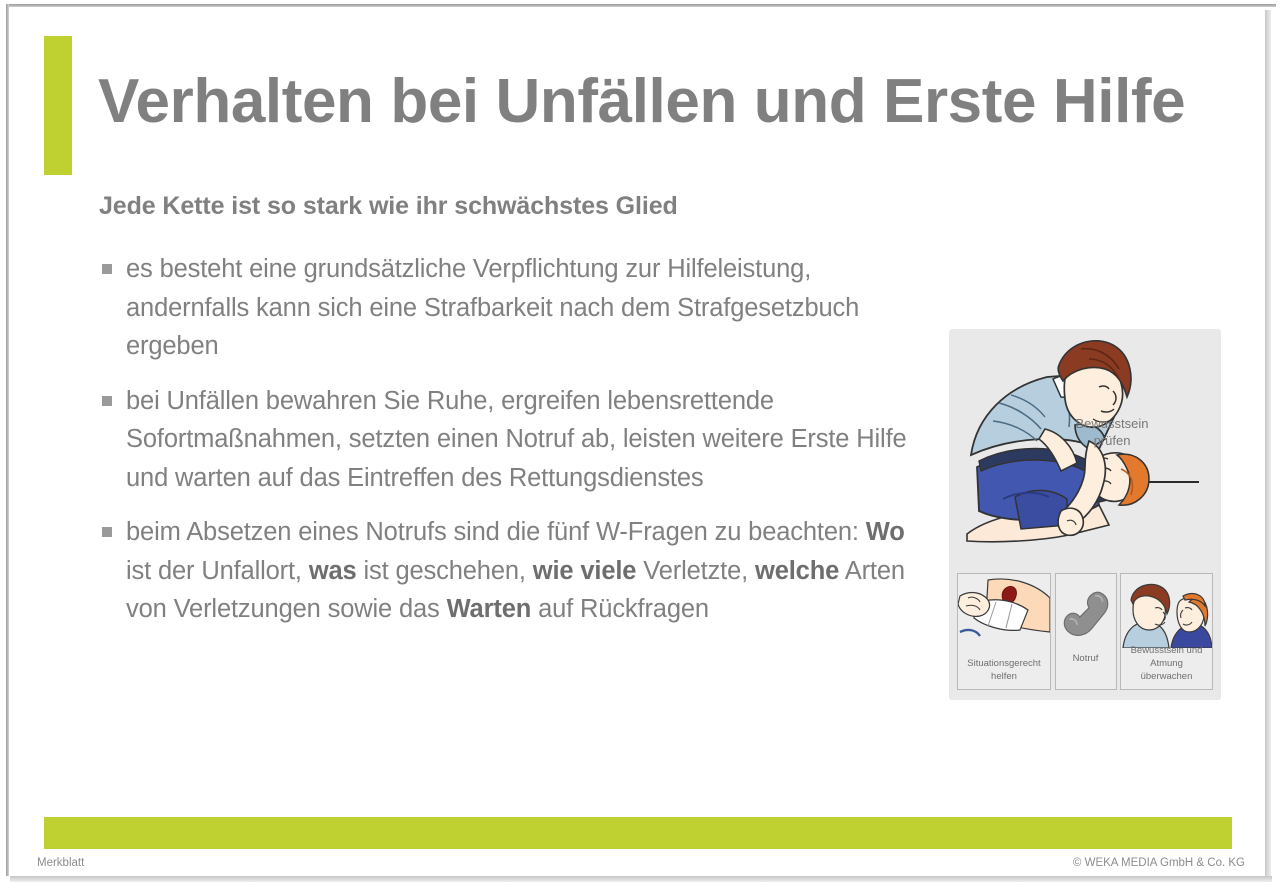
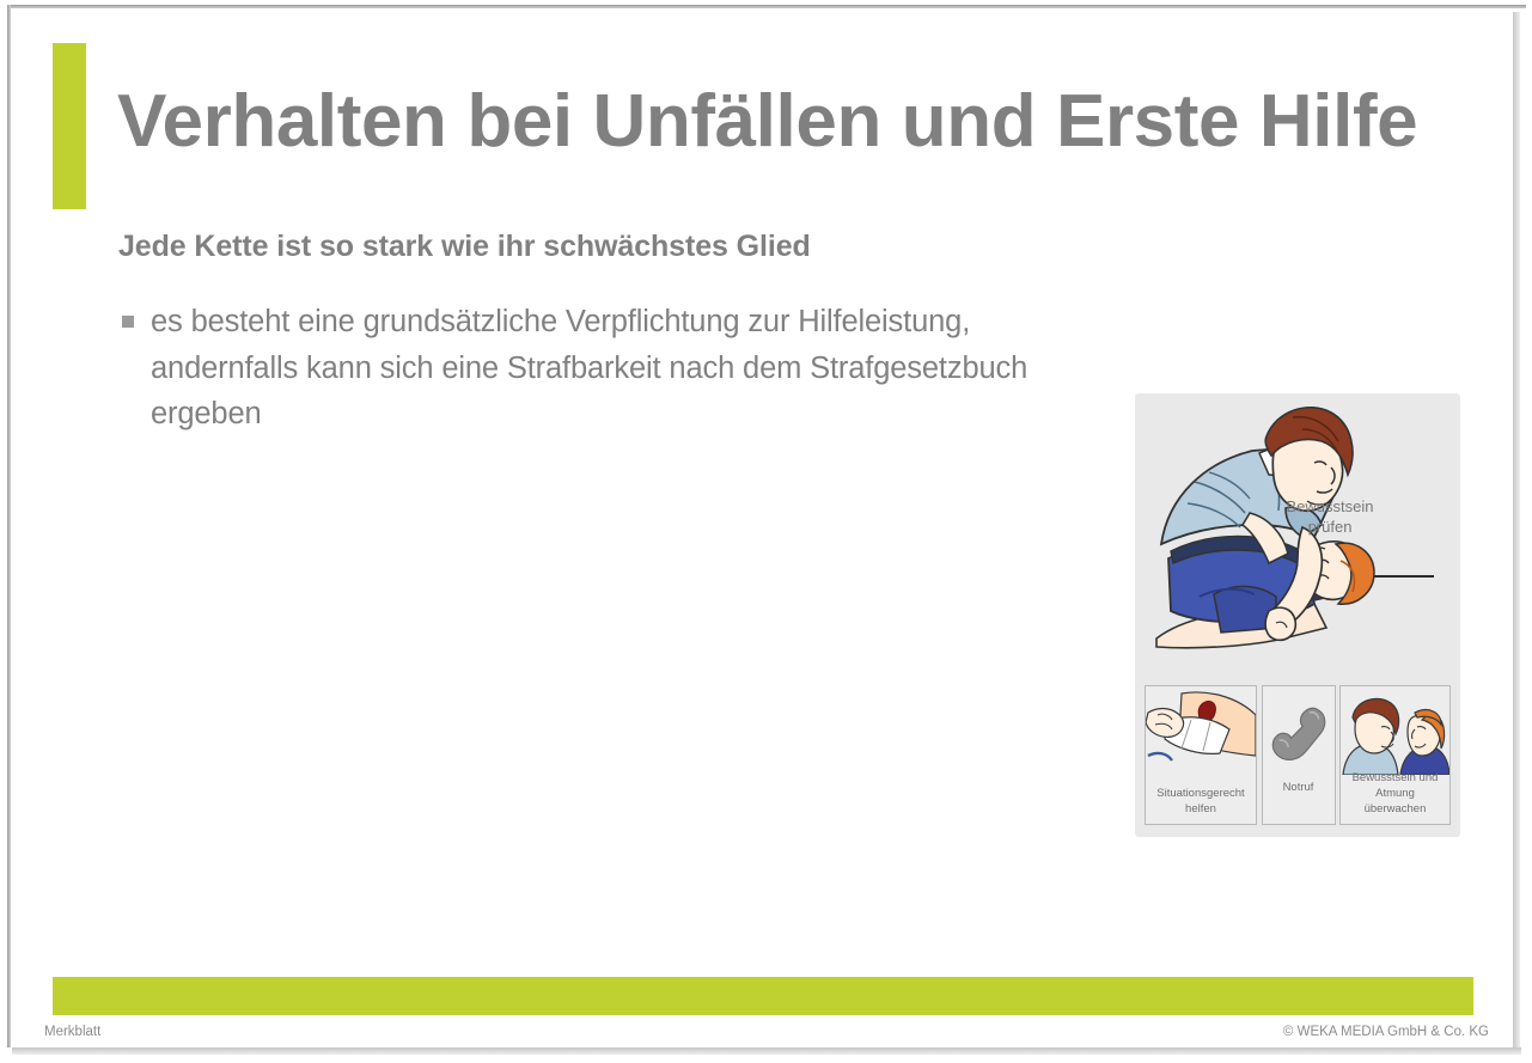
  Verhalten bei Unfällen und Erste Hilfe
  Jede Kette ist so stark wie ihr schwächstes Glied
  es besteht eine grundsätzliche Verpflichtung zur Hilfeleistung, andernfalls kann sich eine Strafbarkeit nach dem Strafgesetzbuch ergeben
- bei Unfällen bewahren Sie Ruhe, ergreifen lebensrettende Sofortmaßnahmen, setzten einen Notruf ab, leisten weitere Erste Hilfe und warten auf das Eintreffen des Rettungsdienstes
- beim Absetzen eines Notrufs sind die fünf W-Fragen zu beachten: Wo ist der Unfallort, was ist geschehen, wie viele Verletzte, welche Arten von Verletzungen sowie das Warten auf Rückfragen
  Bewusstsein
  prüfen
  Situationsgerecht
  helfen
  Notruf
  Bewusstsein und
  Atmung überwachen
  Merkblatt
  © WEKA MEDIA GmbH & Co. KG
